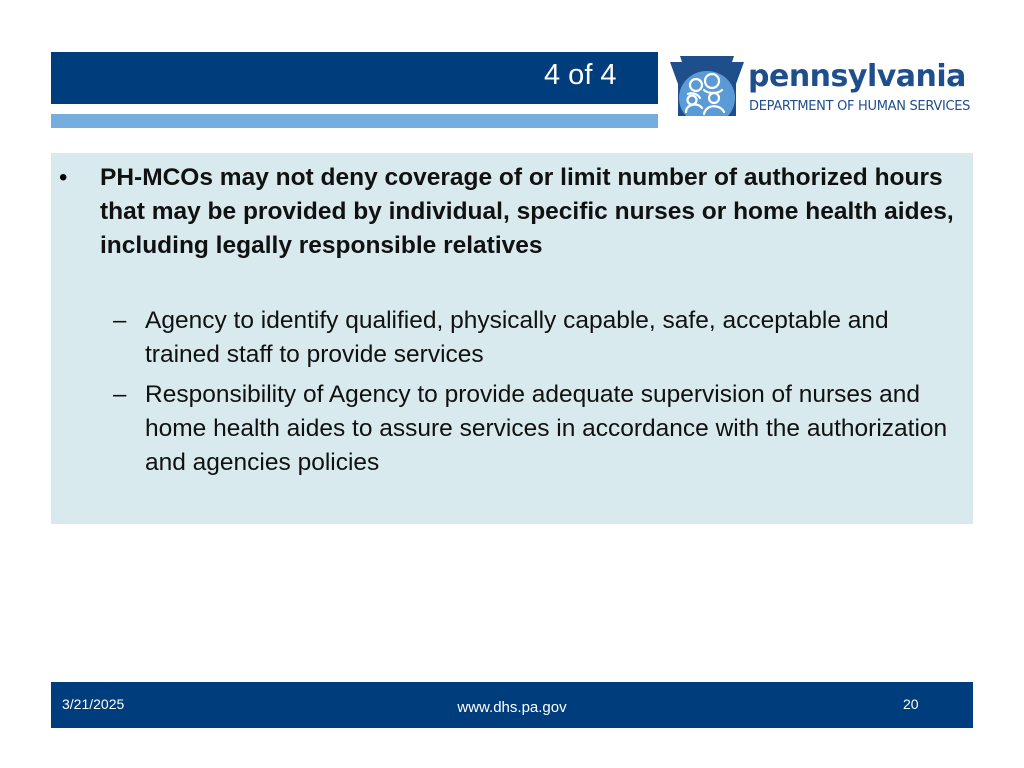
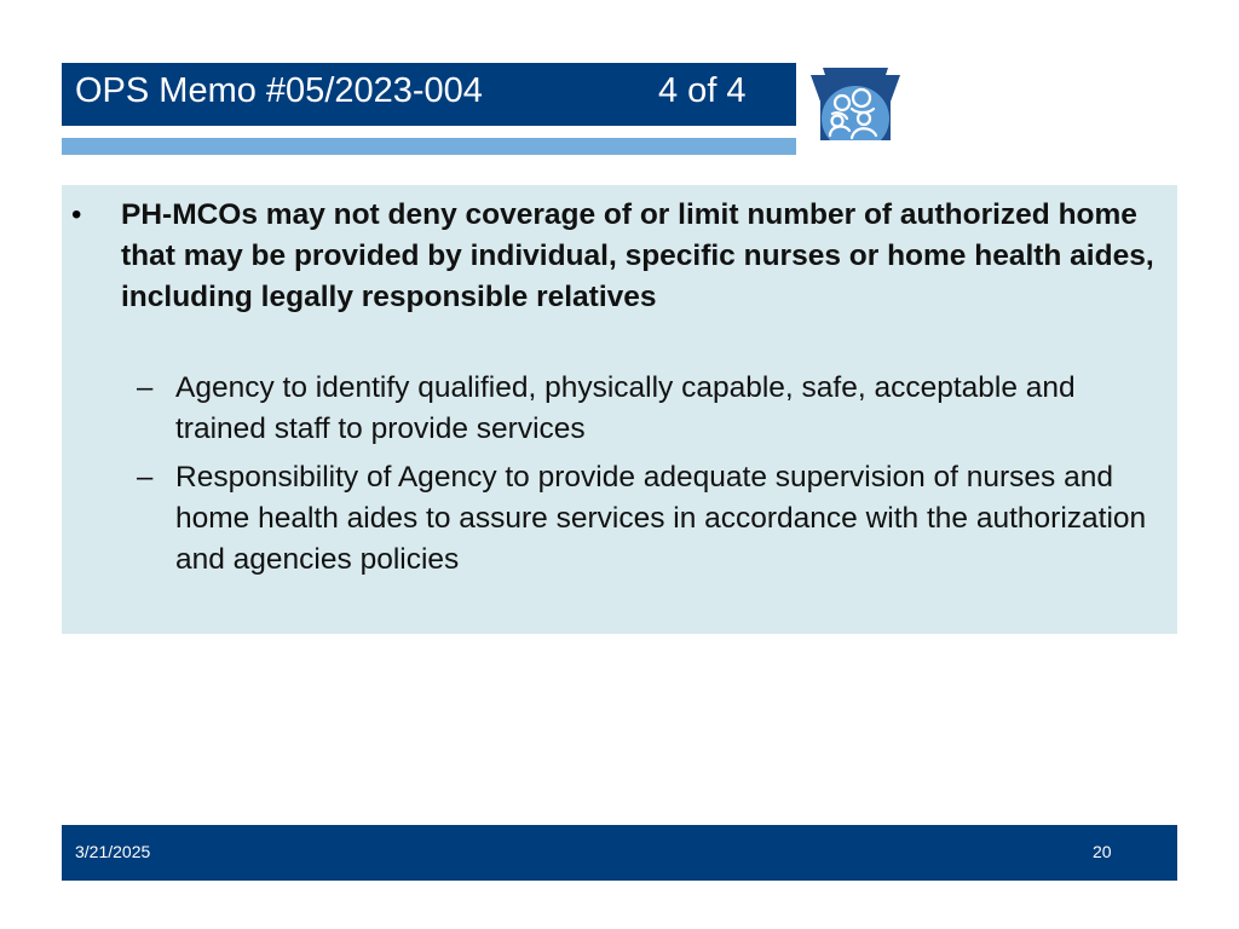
+ OPS Memo #05/2023-004
  4 of 4
- pennsylvania
- DEPARTMENT OF HUMAN SERVICES
  •
- PH-MCOs may not deny coverage of or limit number of authorized hours that may be provided by individual, specific nurses or home health aides, including legally responsible relatives
+ PH-MCOs may not deny coverage of or limit number of authorized home that may be provided by individual, specific nurses or home health aides, including legally responsible relatives
  –
  Agency to identify qualified, physically capable, safe, acceptable and trained staff to provide services
  –
  Responsibility of Agency to provide adequate supervision of nurses and home health aides to assure services in accordance with the authorization and agencies policies
  3/21/2025
- www.dhs.pa.gov
  20
